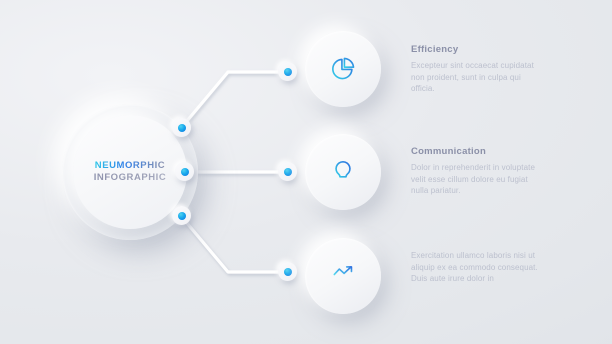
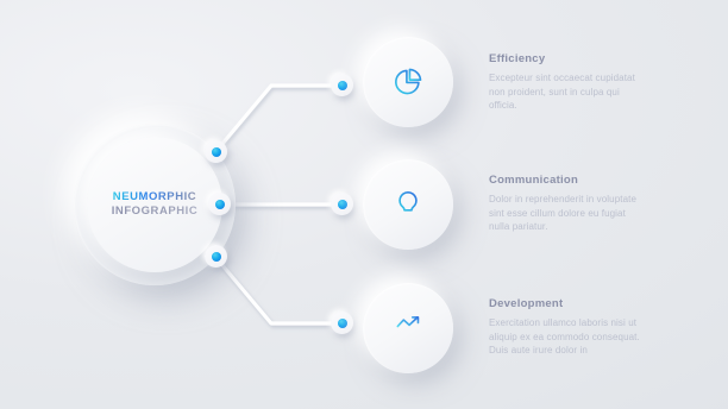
  NEUMORPHIC
  INFOGRAPHIC
  Efficiency
  Excepteur sint occaecat cupidatat non proident, sunt in culpa qui officia.
  Communication
- Dolor in reprehenderit in voluptate velit esse cillum dolore eu fugiat nulla pariatur.
+ Dolor in reprehenderit in voluptate sint esse cillum dolore eu fugiat nulla pariatur.
+ Development
  Exercitation ullamco laboris nisi ut aliquip ex ea commodo consequat. Duis aute irure dolor in
